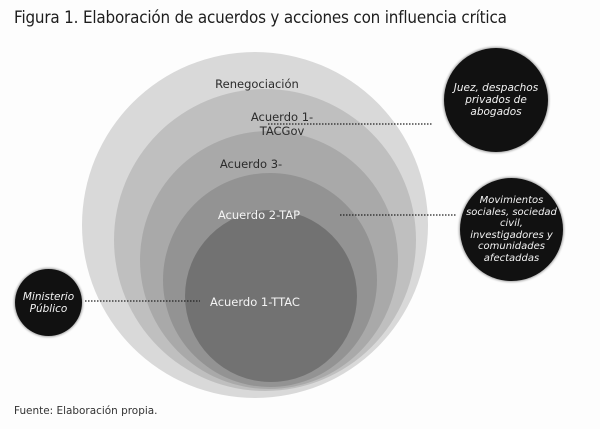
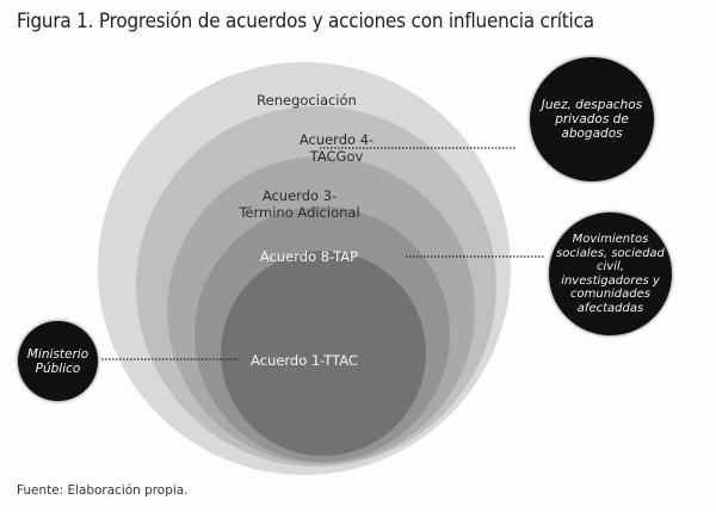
- Figura 1. Elaboración de acuerdos y acciones con influencia crítica
+ Figura 1. Progresión de acuerdos y acciones con influencia crítica
  Renegociación
- Acuerdo 1-
+ Acuerdo 4-
  TACGov
  Acuerdo 3-
+ Término Adicional
- Acuerdo 2-TAP
+ Acuerdo 8-TAP
  Acuerdo 1-TTAC
  Juez, despachos privados de abogados
  Movimientos sociales, sociedad civil, investigadores y comunidades afectaddas
  Ministerio Público
  Fuente: Elaboración propia.
